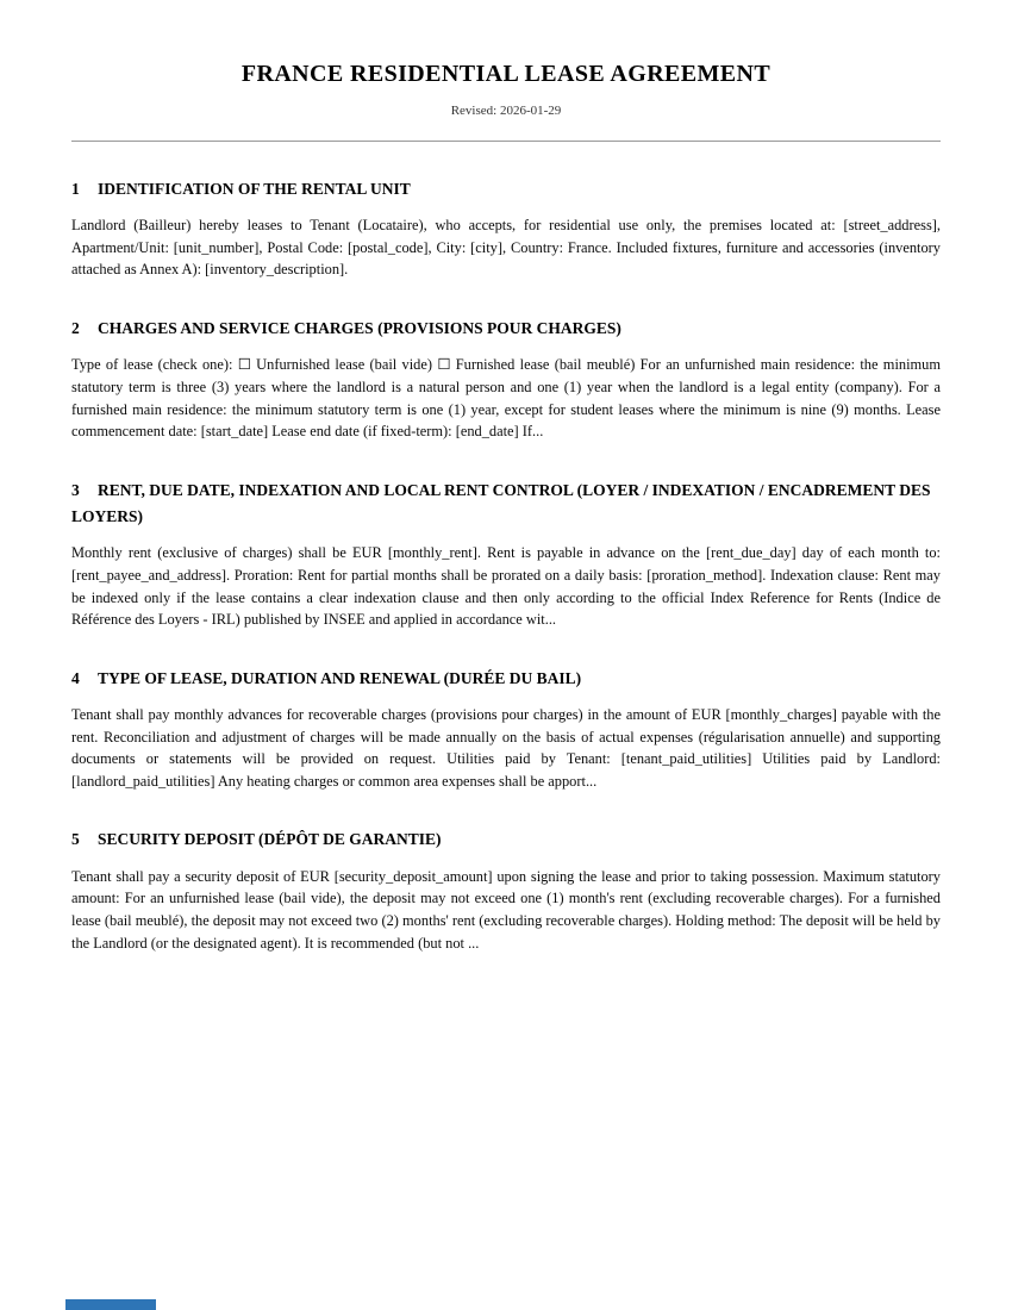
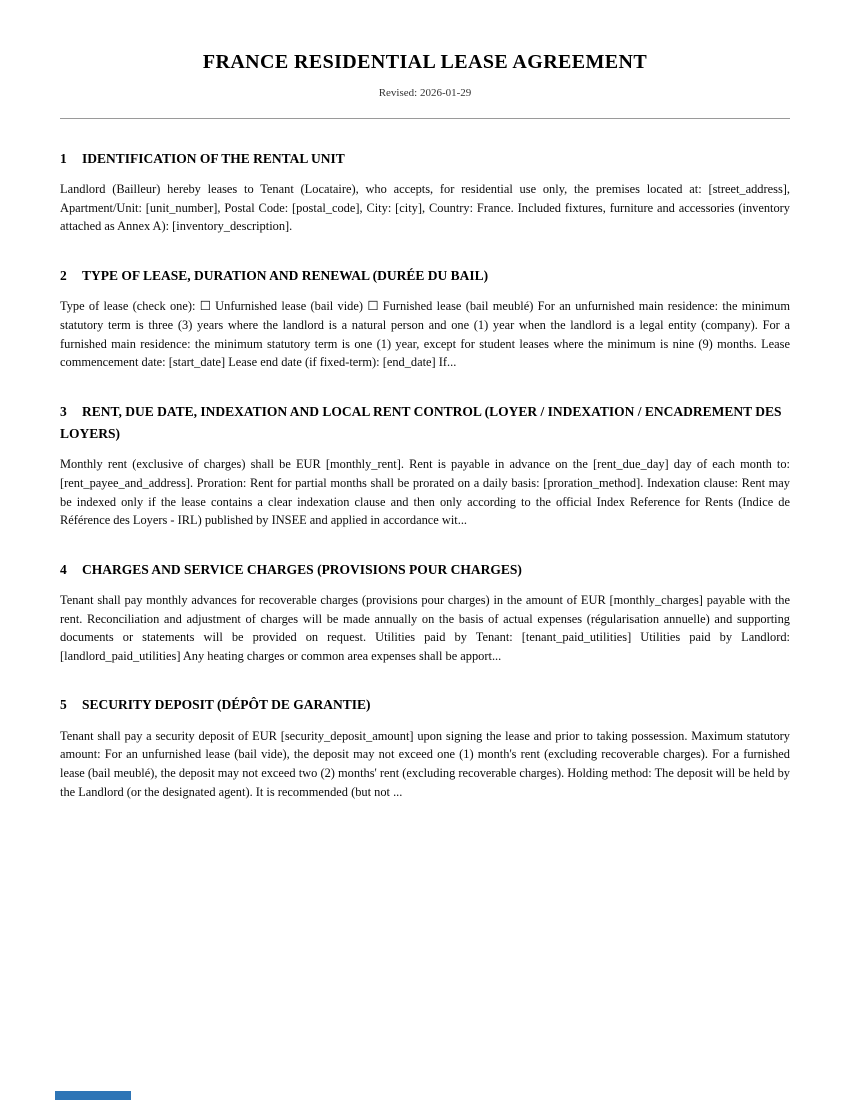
  FRANCE RESIDENTIAL LEASE AGREEMENT
  Revised: 2026-01-29
  1 IDENTIFICATION OF THE RENTAL UNIT
  Landlord (Bailleur) hereby leases to Tenant (Locataire), who accepts, for residential use only, the premises located at: [street_address], Apartment/Unit: [unit_number], Postal Code: [postal_code], City: [city], Country: France. Included fixtures, furniture and accessories (inventory attached as Annex A): [inventory_description].
- 2 CHARGES AND SERVICE CHARGES (PROVISIONS POUR CHARGES)
+ 2 TYPE OF LEASE, DURATION AND RENEWAL (DURÉE DU BAIL)
  Type of lease (check one): ☐ Unfurnished lease (bail vide) ☐ Furnished lease (bail meublé) For an unfurnished main residence: the minimum statutory term is three (3) years where the landlord is a natural person and one (1) year when the landlord is a legal entity (company). For a furnished main residence: the minimum statutory term is one (1) year, except for student leases where the minimum is nine (9) months. Lease commencement date: [start_date] Lease end date (if fixed-term): [end_date] If...
  3 RENT, DUE DATE, INDEXATION AND LOCAL RENT CONTROL (LOYER / INDEXATION / ENCADREMENT DES LOYERS)
  Monthly rent (exclusive of charges) shall be EUR [monthly_rent]. Rent is payable in advance on the [rent_due_day] day of each month to: [rent_payee_and_address]. Proration: Rent for partial months shall be prorated on a daily basis: [proration_method]. Indexation clause: Rent may be indexed only if the lease contains a clear indexation clause and then only according to the official Index Reference for Rents (Indice de Référence des Loyers - IRL) published by INSEE and applied in accordance wit...
- 4 TYPE OF LEASE, DURATION AND RENEWAL (DURÉE DU BAIL)
+ 4 CHARGES AND SERVICE CHARGES (PROVISIONS POUR CHARGES)
  Tenant shall pay monthly advances for recoverable charges (provisions pour charges) in the amount of EUR [monthly_charges] payable with the rent. Reconciliation and adjustment of charges will be made annually on the basis of actual expenses (régularisation annuelle) and supporting documents or statements will be provided on request. Utilities paid by Tenant: [tenant_paid_utilities] Utilities paid by Landlord: [landlord_paid_utilities] Any heating charges or common area expenses shall be apport...
  5 SECURITY DEPOSIT (DÉPÔT DE GARANTIE)
  Tenant shall pay a security deposit of EUR [security_deposit_amount] upon signing the lease and prior to taking possession. Maximum statutory amount: For an unfurnished lease (bail vide), the deposit may not exceed one (1) month's rent (excluding recoverable charges). For a furnished lease (bail meublé), the deposit may not exceed two (2) months' rent (excluding recoverable charges). Holding method: The deposit will be held by the Landlord (or the designated agent). It is recommended (but not ...
